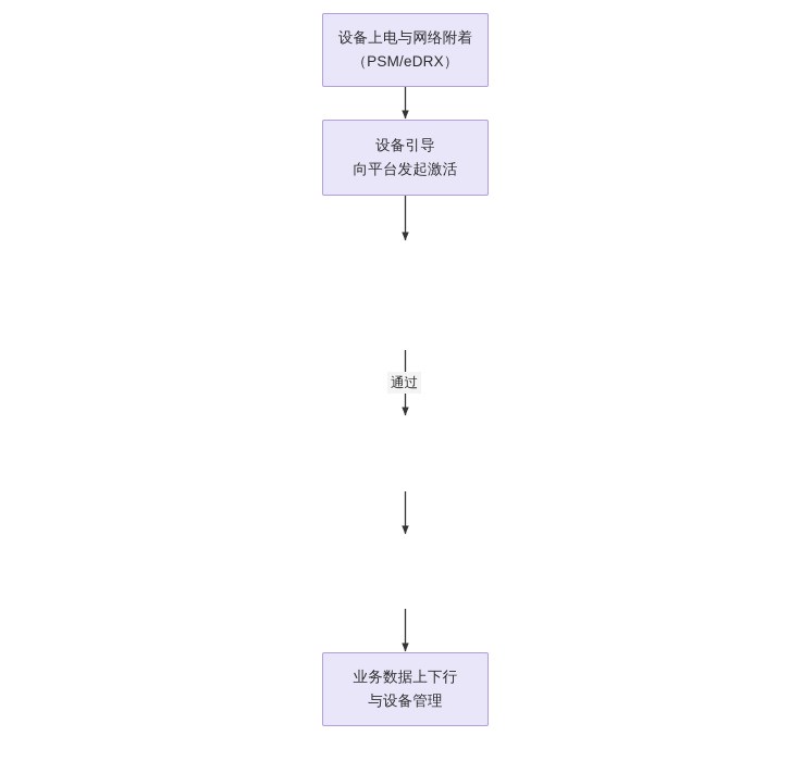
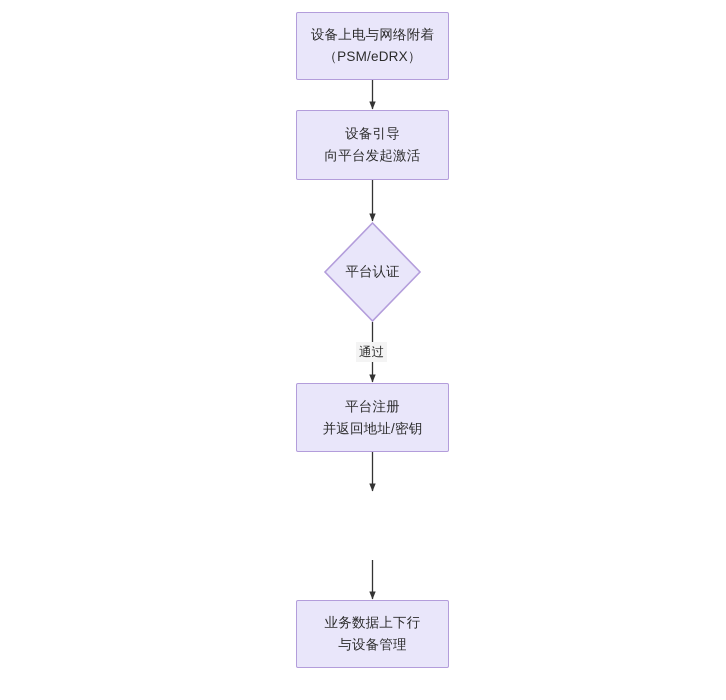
  设备上电与网络附着
  （PSM/eDRX）
  设备引导
  向平台发起激活
+ 平台认证
+ 平台注册
+ 并返回地址/密钥
  业务数据上下行
  与设备管理
  通过
